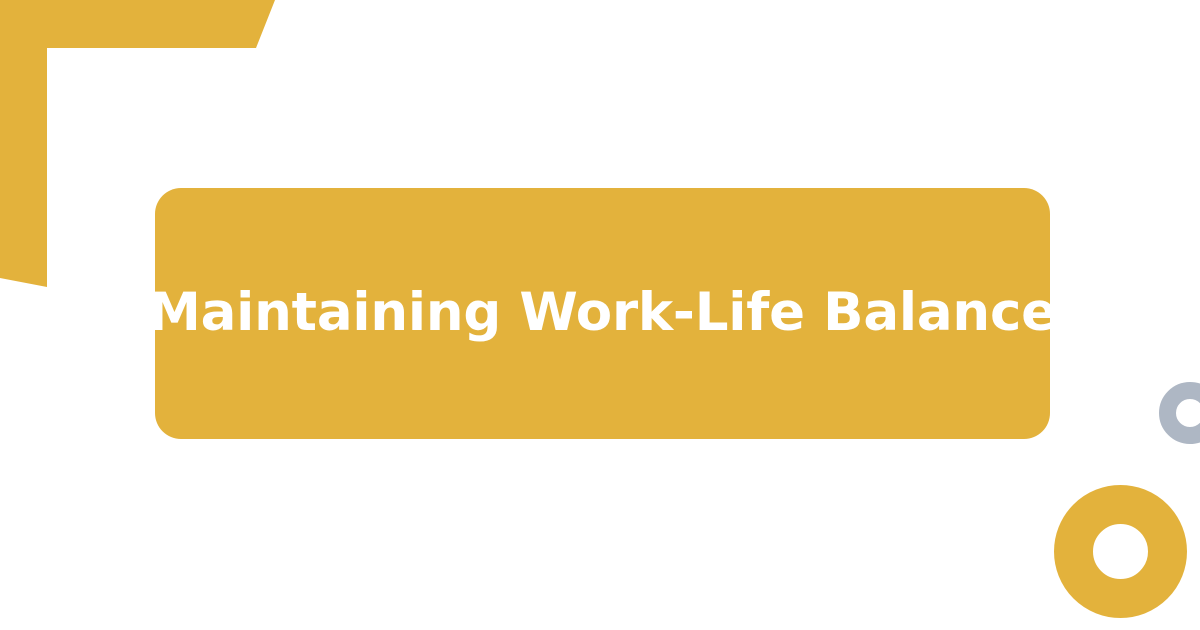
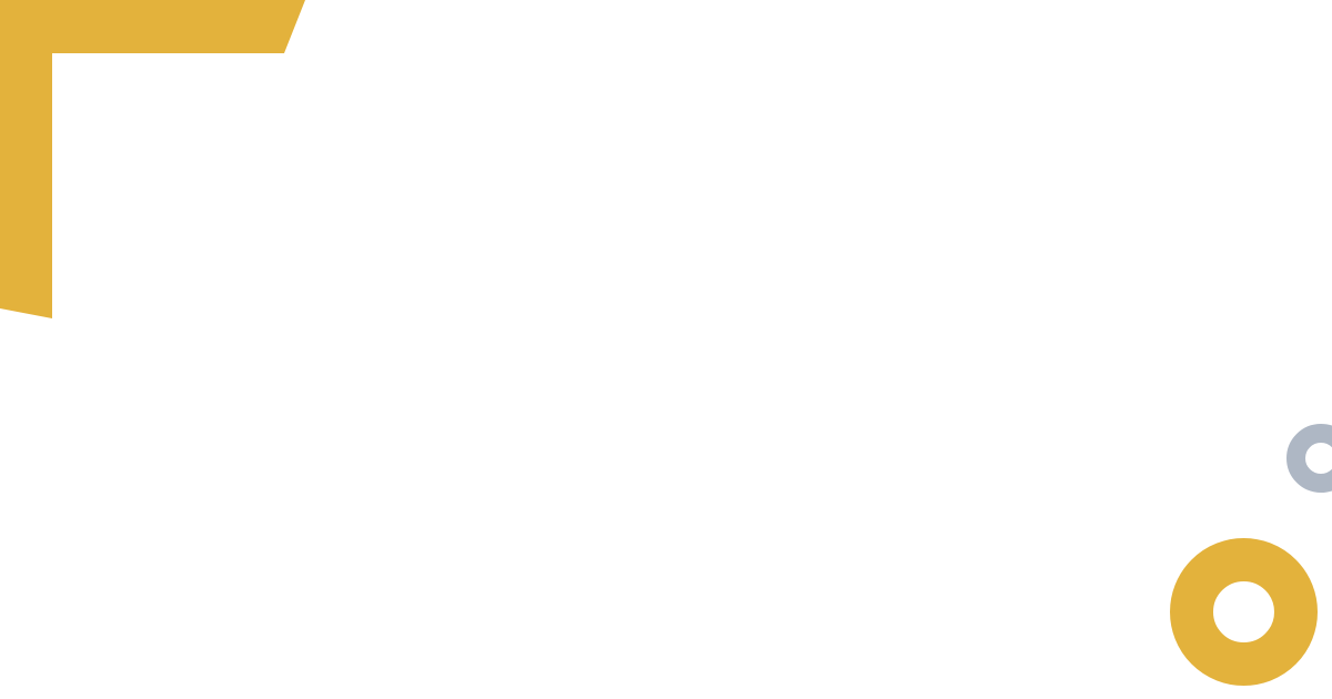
- Maintaining Work-Life Balance
